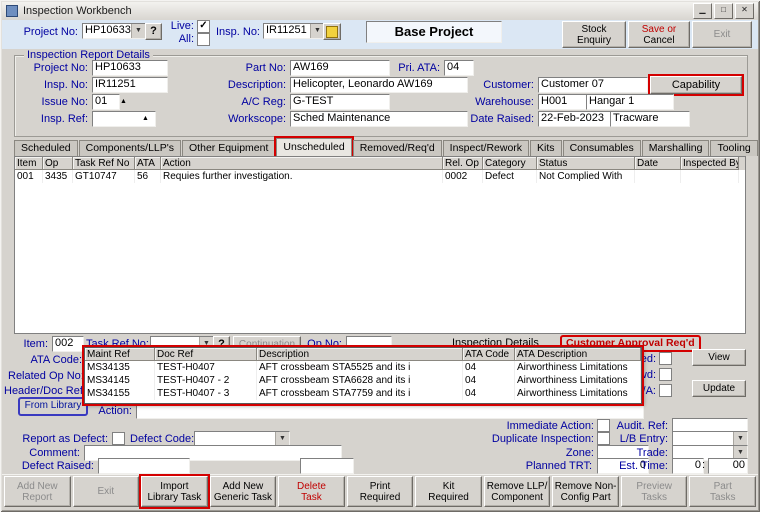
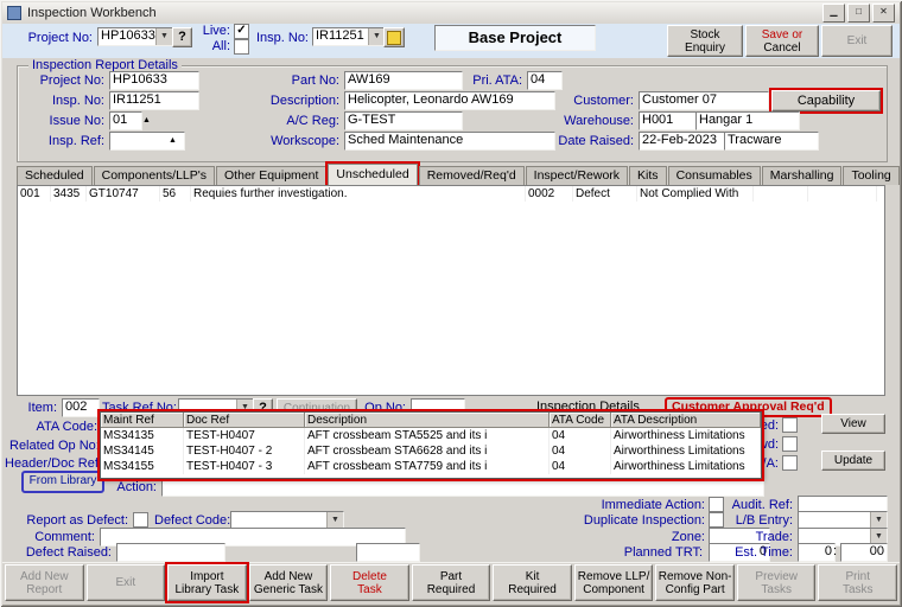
  Inspection Workbench
  ▁
  □
  ✕
  Project No:
  HP10633
  ?
  Live:
  ✓
  All:
  Insp. No:
  IR11251
  Base Project
  Stock
  Enquiry
  Save or
  Cancel
  Exit
  Inspection Report Details
  Project No:
  HP10633
  Part No:
  AW169
  Pri. ATA:
  04
  Insp. No:
  IR11251
  Description:
  Helicopter, Leonardo AW169
  Customer:
  Customer 07
  Capability
  Issue No:
  01
  A/C Reg:
  G-TEST
  Warehouse:
  H001
  Hangar 1
  Insp. Ref:
  Workscope:
  Sched Maintenance
  Date Raised:
  22-Feb-2023
  Tracware
  Scheduled
  Components/LLP's
  Other Equipment
  Unscheduled
  Removed/Req'd
  Inspect/Rework
  Kits
  Consumables
  Marshalling
  Tooling
- Item
- Op
- Task Ref No
- ATA
- Action
- Rel. Op
- Category
- Status
- Date
- Inspected By
  001
  3435
  GT10747
  56
  Requies further investigation.
  0002
  Defect
  Not Complied With
  Item:
  002
  Task Ref No:
  ?
  Continuation
  Op No:
  Inspection Details
  Customer Approval Req'd
  ATA Code:
  Related Op No:
  Header/Doc Ref
  From Library
  Action:
  View
  /A:
  Update
  Maint Ref
  Doc Ref
  Description
  ATA Code
  ATA Description
  MS34135
  TEST-H0407
  AFT crossbeam STA5525 and its i
  04
  Airworthiness Limitations
  MS34145
  TEST-H0407 - 2
  AFT crossbeam STA6628 and its i
  04
  Airworthiness Limitations
  MS34155
  TEST-H0407 - 3
  AFT crossbeam STA7759 and its i
  04
  Airworthiness Limitations
  Immediate Action:
  Audit. Ref:
  Report as Defect:
  Defect Code:
  Duplicate Inspection:
  L/B Entry:
  Comment:
  Zone:
  Trade:
  Defect Raised:
  Planned TRT:
  0
  Est. Time:
  0
  :
  00
  Add New
  Report
  Exit
  Import
  Library Task
  Add New
  Generic Task
  Delete
  Task
- Print
+ Part
  Required
  Kit
  Required
  Remove LLP/
  Component
  Remove Non-
  Config Part
  Preview
  Tasks
- Part
+ Print
  Tasks
